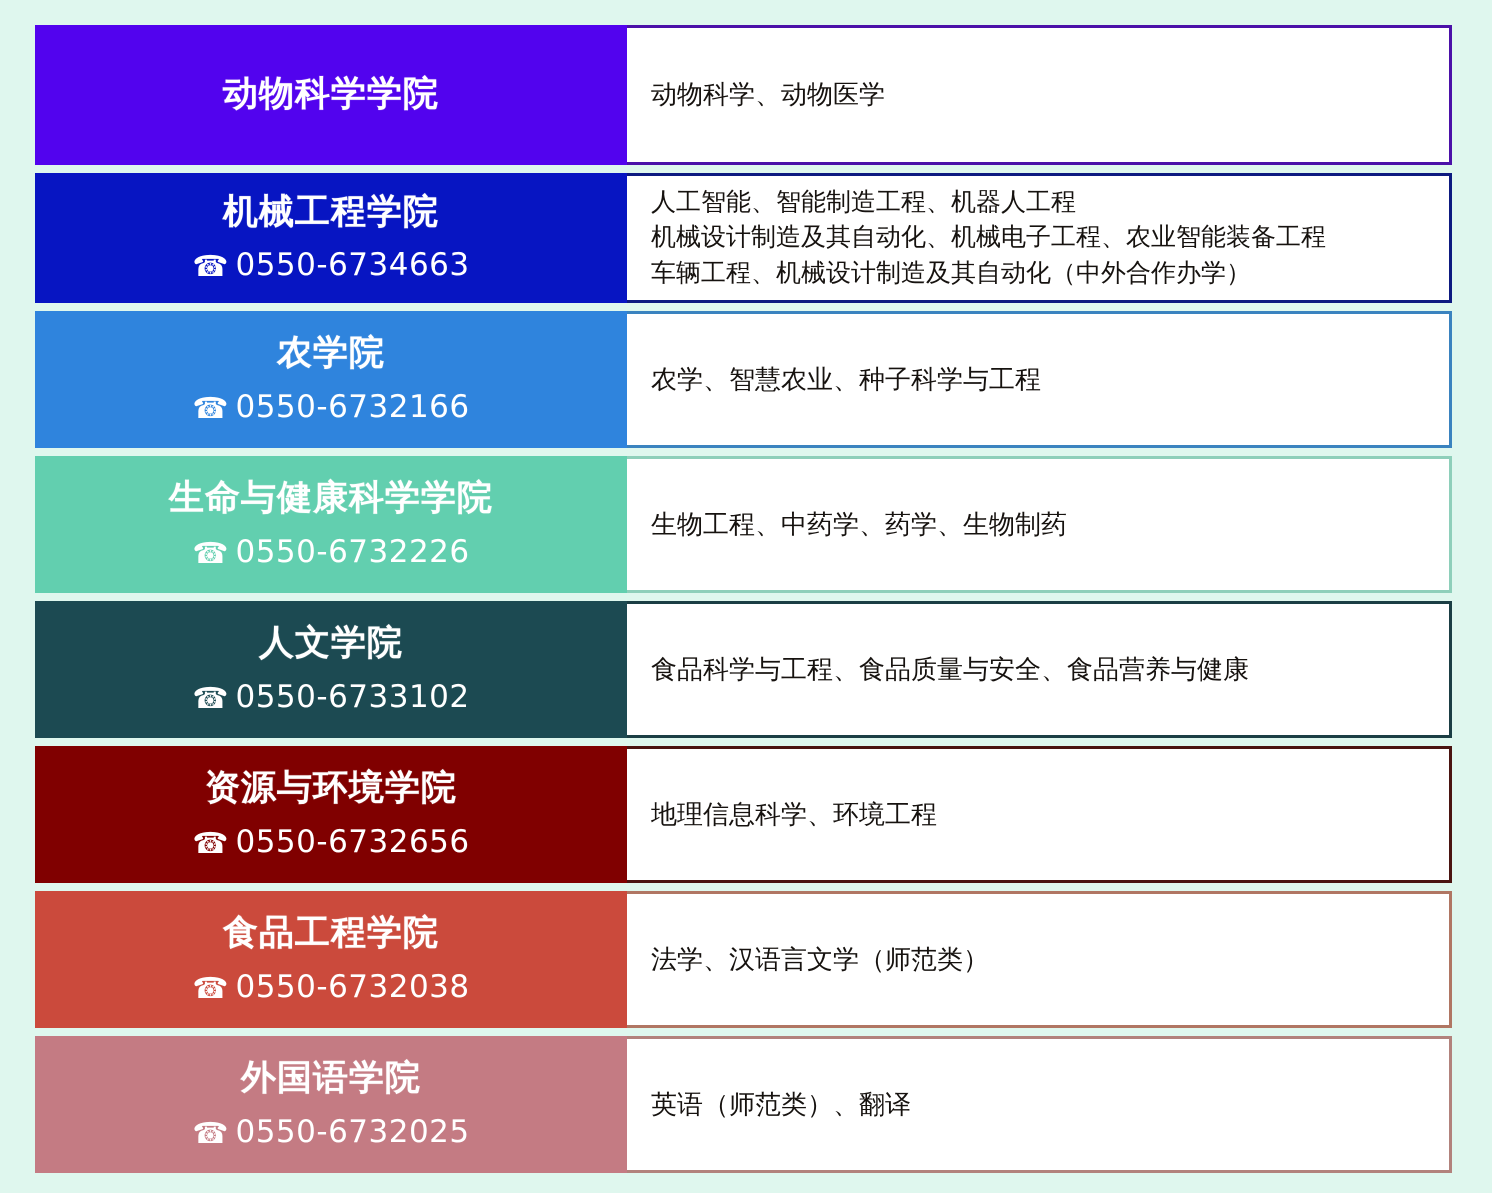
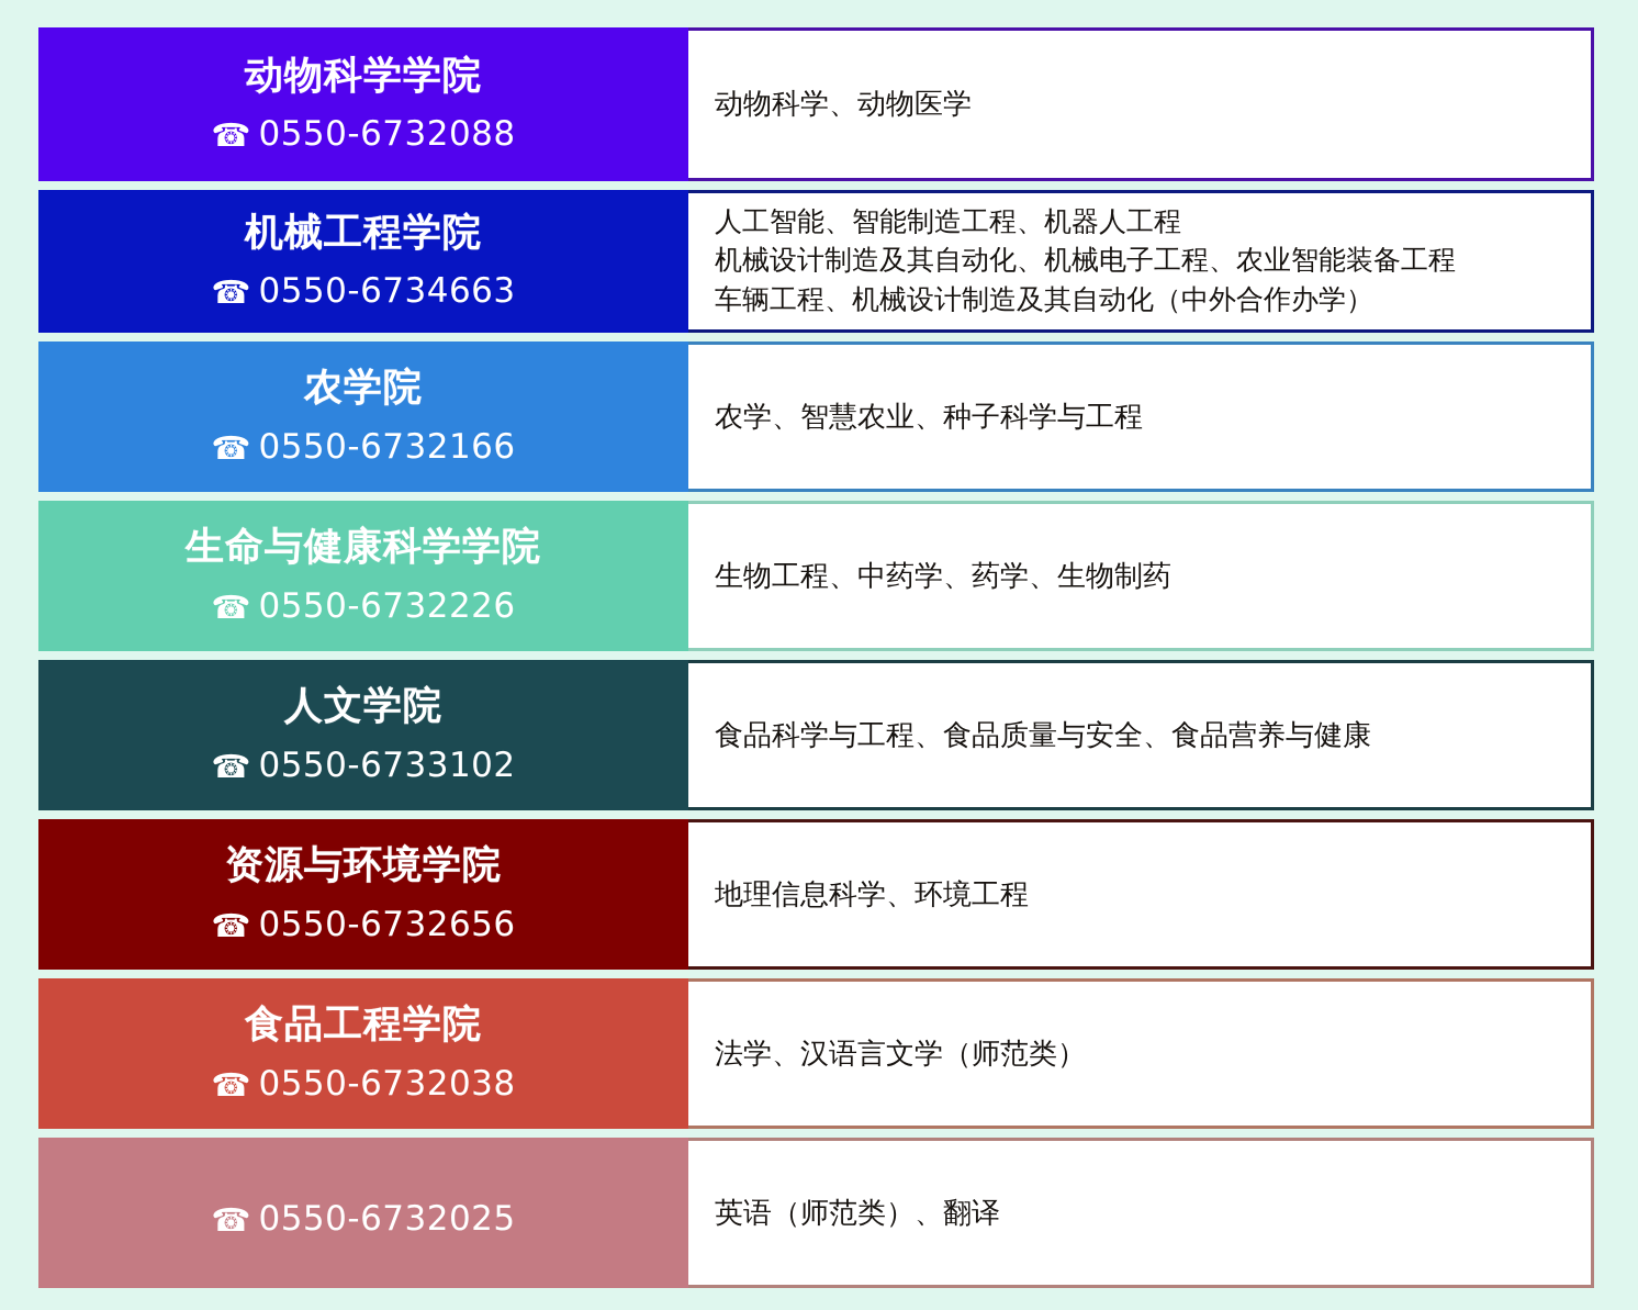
  动物科学学院
+ ☎ 0550-6732088
  动物科学、动物医学
  机械工程学院
  ☎ 0550-6734663
  人工智能、智能制造工程、机器人工程
  机械设计制造及其自动化、机械电子工程、农业智能装备工程
  车辆工程、机械设计制造及其自动化（中外合作办学）
  农学院
  ☎ 0550-6732166
  农学、智慧农业、种子科学与工程
  生命与健康科学学院
  ☎ 0550-6732226
  生物工程、中药学、药学、生物制药
  人文学院
  ☎ 0550-6733102
  食品科学与工程、食品质量与安全、食品营养与健康
  资源与环境学院
  ☎ 0550-6732656
  地理信息科学、环境工程
  食品工程学院
  ☎ 0550-6732038
  法学、汉语言文学（师范类）
- 外国语学院
  ☎ 0550-6732025
  英语（师范类）、翻译
